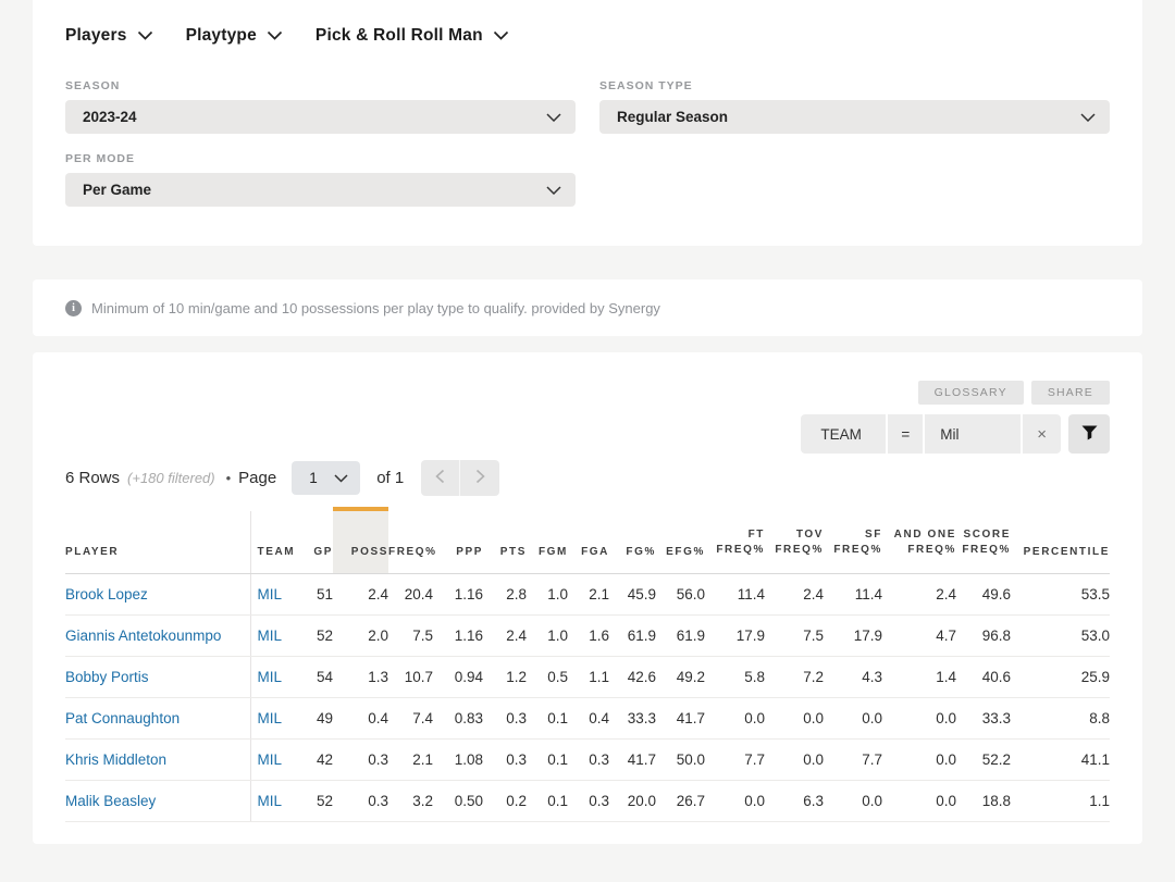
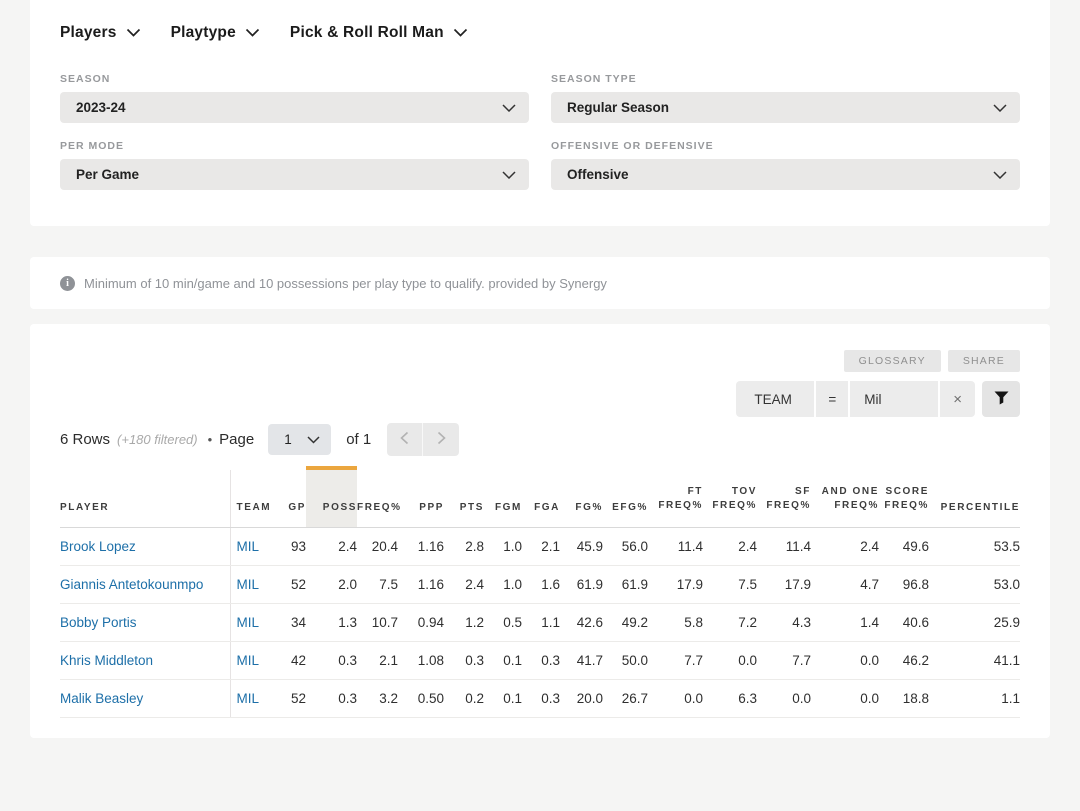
  Players
  Playtype
  Pick & Roll Roll Man
  SEASON
  2023-24
  SEASON TYPE
  Regular Season
  PER MODE
  Per Game
+ OFFENSIVE OR DEFENSIVE
+ Offensive
  i
  Minimum of 10 min/game and 10 possessions per play type to qualify. provided by Synergy
  GLOSSARY
  SHARE
  TEAM
  =
  Mil
  ×
  6 Rows
  (+180 filtered)
  •
  Page
  1
  of 1
  PLAYER	TEAM	GP	POSS	FREQ%	PPP	PTS	FGM	FGA	FG%	EFG%	FTFREQ%	TOVFREQ%	SFFREQ%	AND ONEFREQ%	SCOREFREQ%	PERCENTILE
- Brook Lopez	MIL	51	2.4	20.4	1.16	2.8	1.0	2.1	45.9	56.0	11.4	2.4	11.4	2.4	49.6	53.5
+ Brook Lopez	MIL	93	2.4	20.4	1.16	2.8	1.0	2.1	45.9	56.0	11.4	2.4	11.4	2.4	49.6	53.5
  Giannis Antetokounmpo	MIL	52	2.0	7.5	1.16	2.4	1.0	1.6	61.9	61.9	17.9	7.5	17.9	4.7	96.8	53.0
- Bobby Portis	MIL	54	1.3	10.7	0.94	1.2	0.5	1.1	42.6	49.2	5.8	7.2	4.3	1.4	40.6	25.9
+ Bobby Portis	MIL	34	1.3	10.7	0.94	1.2	0.5	1.1	42.6	49.2	5.8	7.2	4.3	1.4	40.6	25.9
- Pat Connaughton	MIL	49	0.4	7.4	0.83	0.3	0.1	0.4	33.3	41.7	0.0	0.0	0.0	0.0	33.3	8.8
- Khris Middleton	MIL	42	0.3	2.1	1.08	0.3	0.1	0.3	41.7	50.0	7.7	0.0	7.7	0.0	52.2	41.1
+ Khris Middleton	MIL	42	0.3	2.1	1.08	0.3	0.1	0.3	41.7	50.0	7.7	0.0	7.7	0.0	46.2	41.1
  Malik Beasley	MIL	52	0.3	3.2	0.50	0.2	0.1	0.3	20.0	26.7	0.0	6.3	0.0	0.0	18.8	1.1
